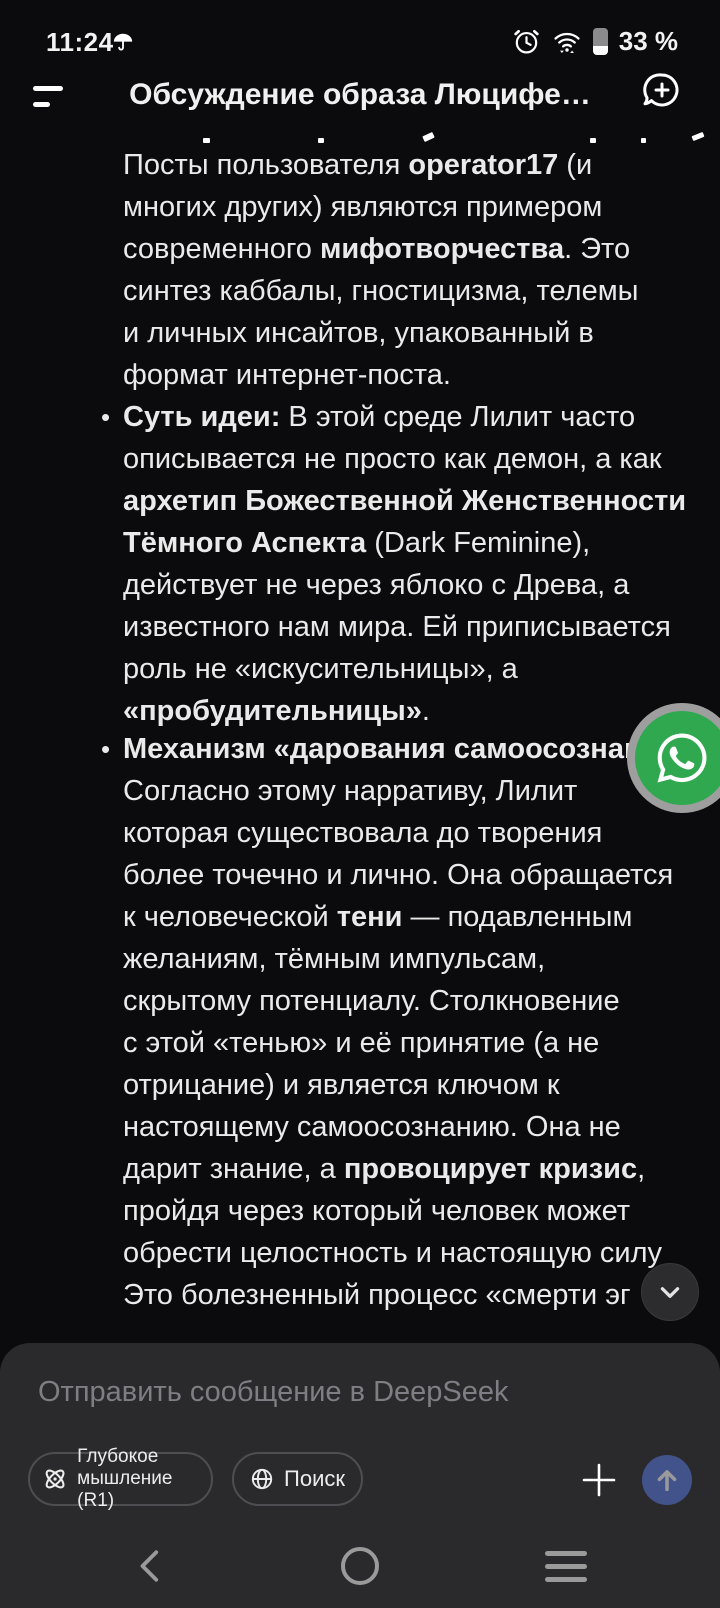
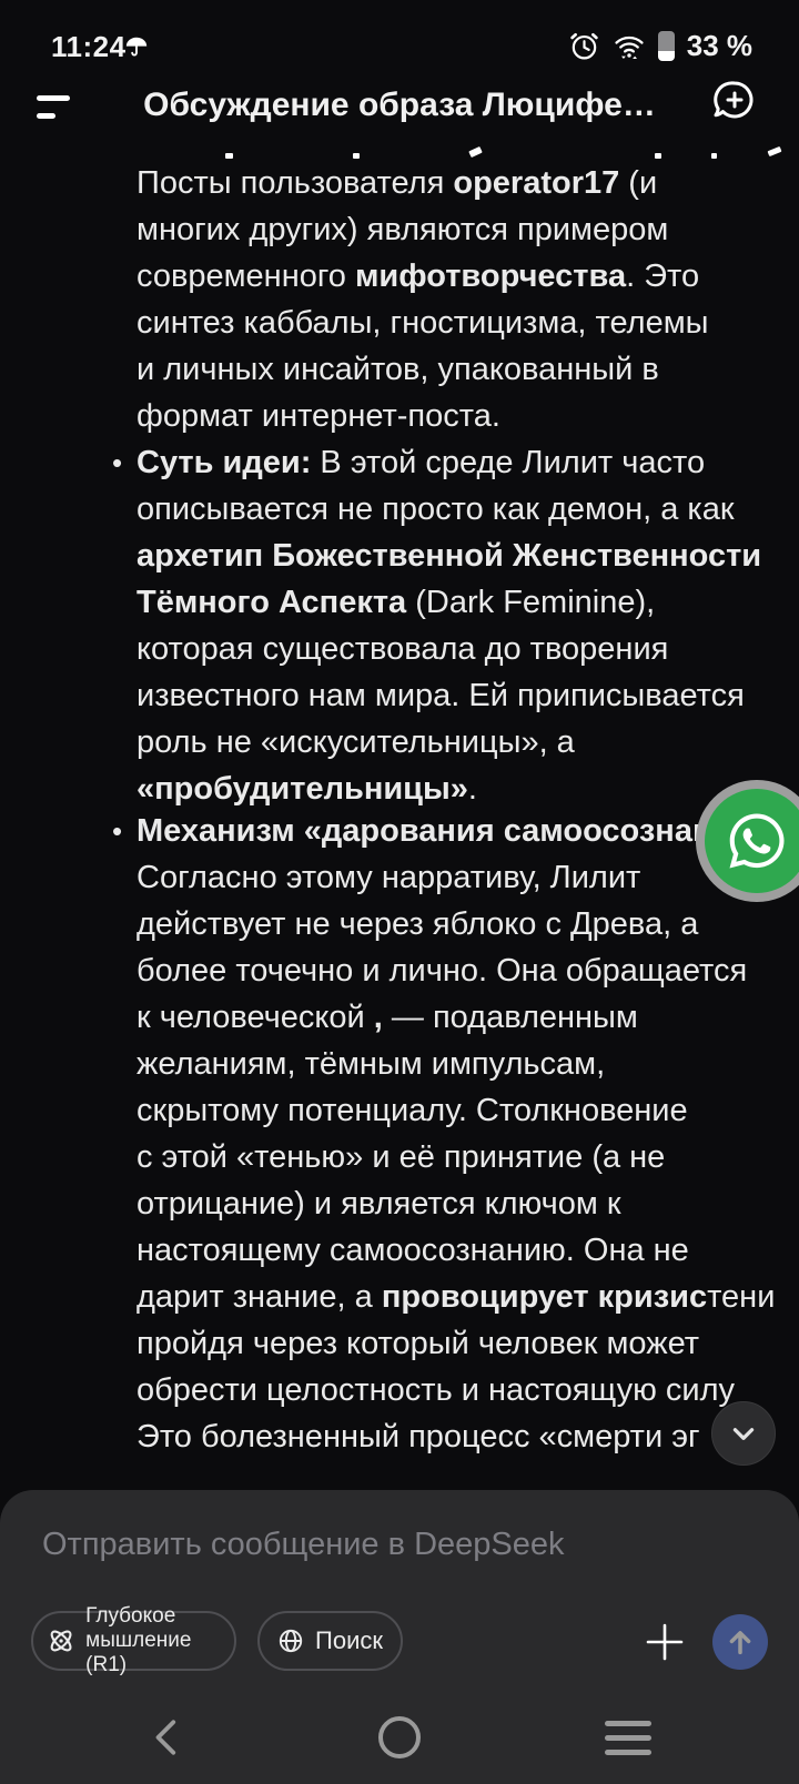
  11:24
  33 %
  Обсуждение образа Люцифе…
  Посты пользователя operator17 (и
  многих других) являются примером
  современного мифотворчества. Это
  синтез каббалы, гностицизма, телемы
  и личных инсайтов, упакованный в
  формат интернет-поста.
  •
  Суть идеи: В этой среде Лилит часто
  описывается не просто как демон, а как
  архетип Божественной Женственности
  Тёмного Аспекта (Dark Feminine),
- действует не через яблоко с Древа, а
+ которая существовала до творения
  известного нам мира. Ей приписывается
  роль не «искусительницы», а
  «пробудительницы».
  •
  Механизм «дарования самоосозна
  Согласно этому нарративу, Лилит
- которая существовала до творения
+ действует не через яблоко с Древа, а
  более точечно и лично. Она обращается
- к человеческой тени — подавленным
+ к человеческой , — подавленным
  желаниям, тёмным импульсам,
  скрытому потенциалу. Столкновение
  с этой «тенью» и её принятие (а не
  отрицание) и является ключом к
  настоящему самоосознанию. Она не
- дарит знание, а провоцирует кризис,
+ дарит знание, а провоцирует кризистени
  пройдя через который человек может
  обрести целостность и настоящую силу
  Это болезненный процесс «смерти эг
  Отправить сообщение в DeepSeek
  Глубокое
  мышление (R1)
  Поиск
